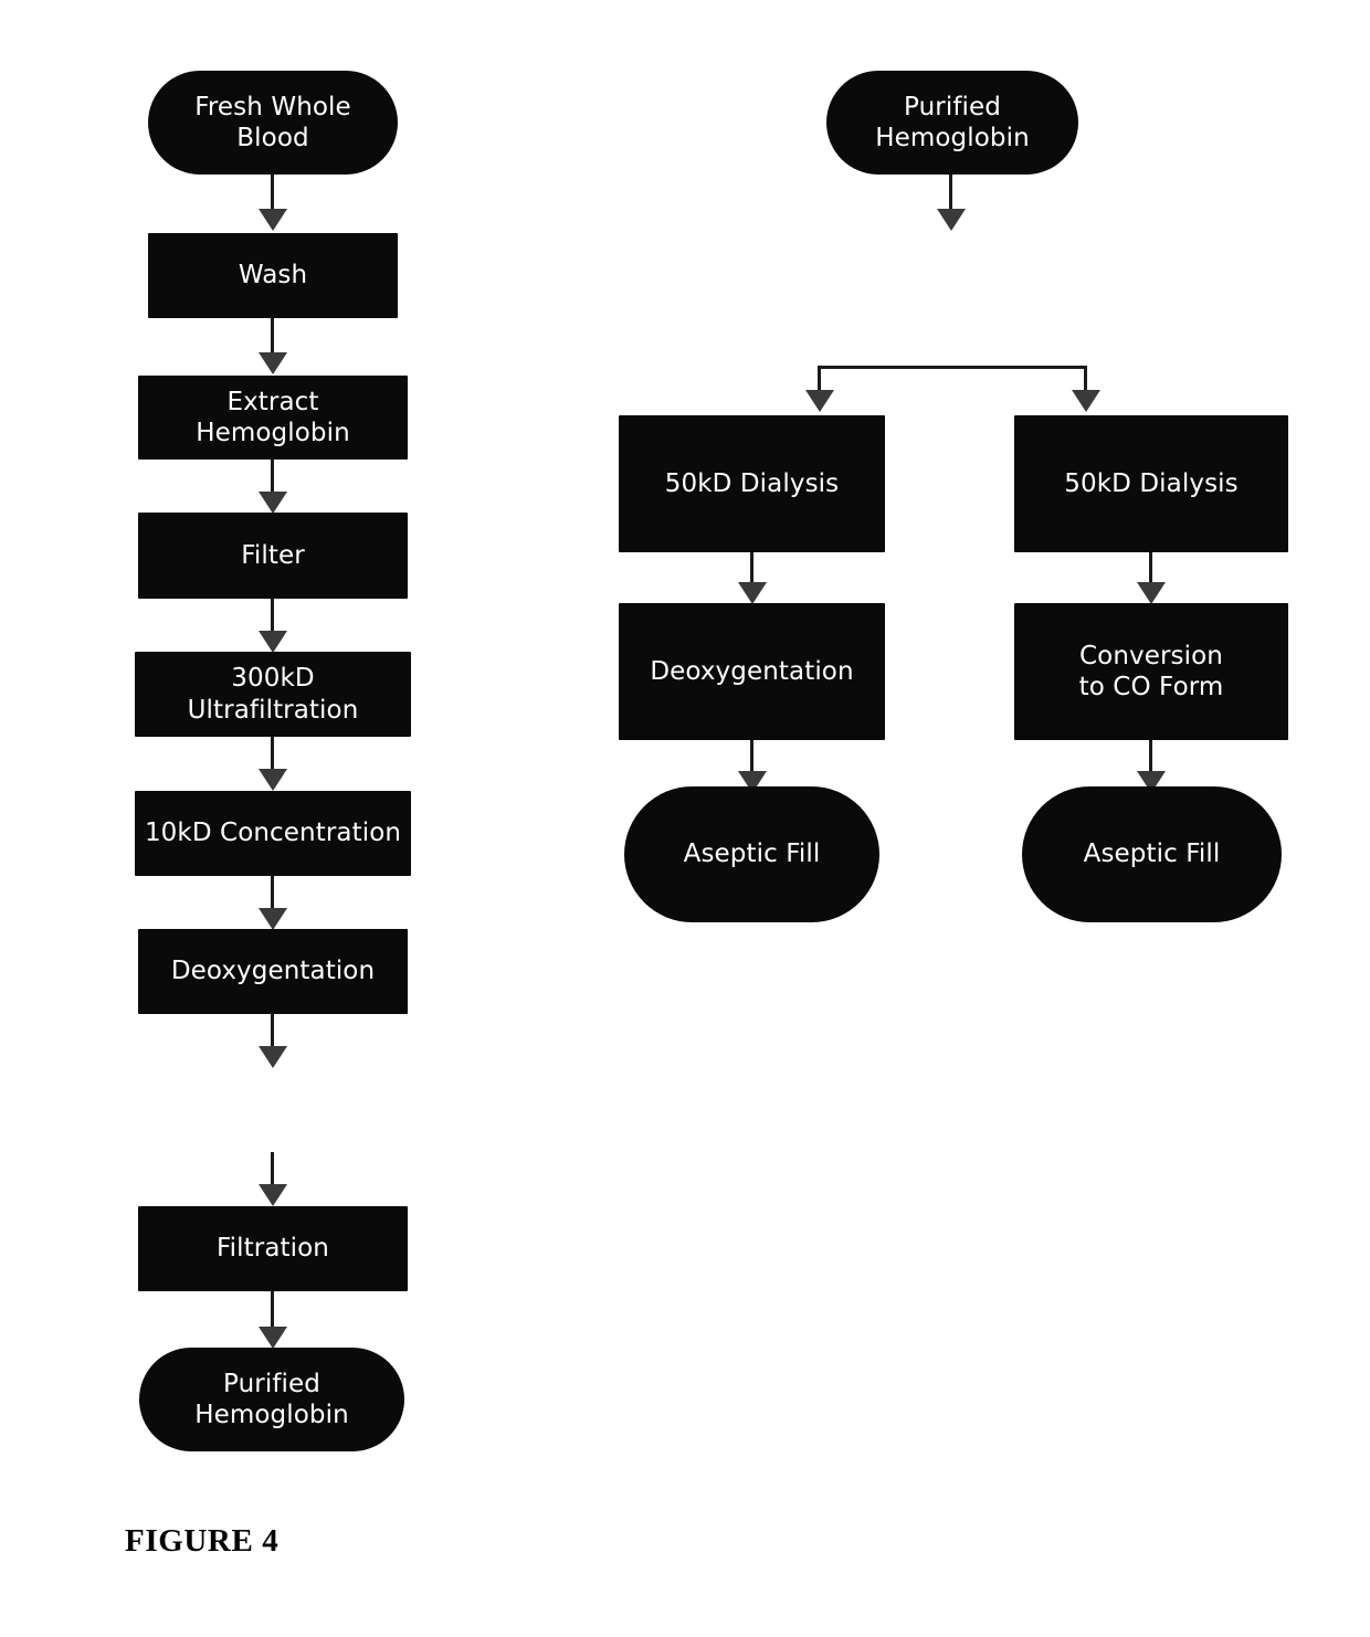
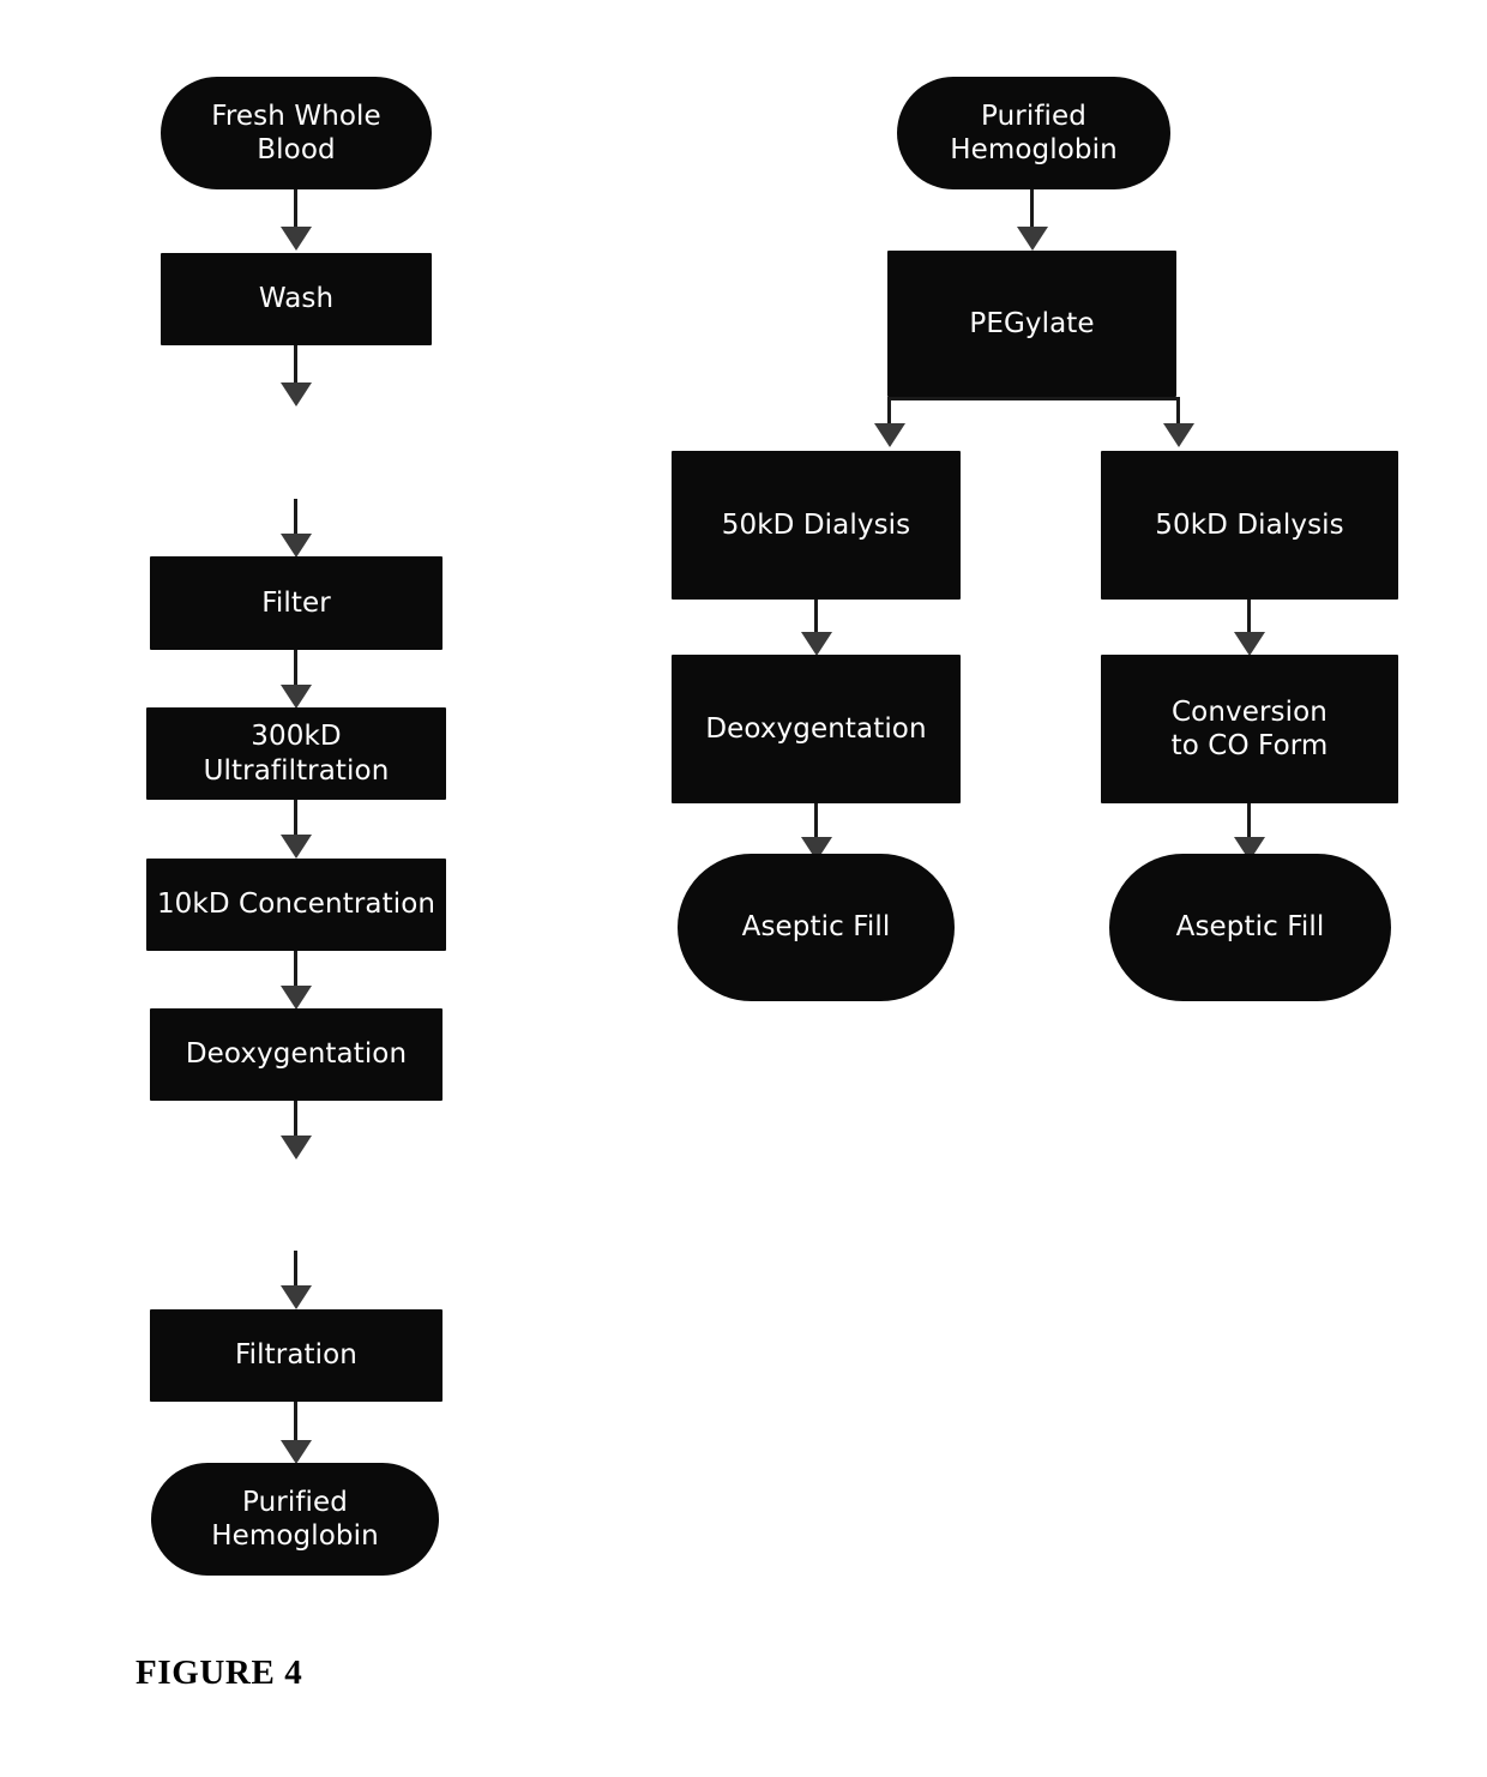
  Fresh Whole
  Blood
  Wash
- Extract Hemoglobin
  Filter
  300kD Ultrafiltration
  10kD Concentration
  Deoxygentation
  Filtration
  Purified
  Hemoglobin
  Purified
  Hemoglobin
+ PEGylate
  50kD Dialysis
  50kD Dialysis
  Deoxygentation
  Conversion
  to CO Form
  Aseptic Fill
  Aseptic Fill
  FIGURE 4
